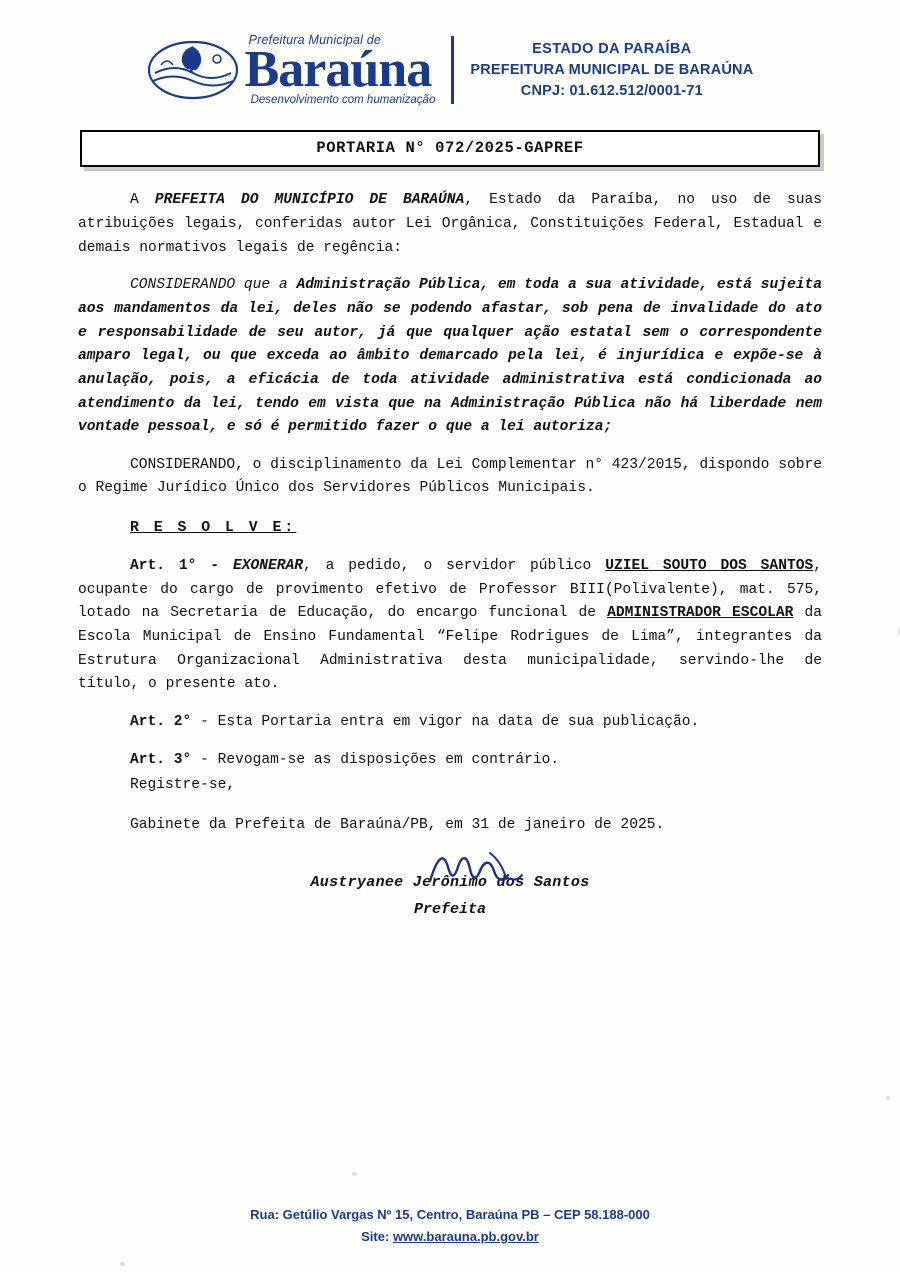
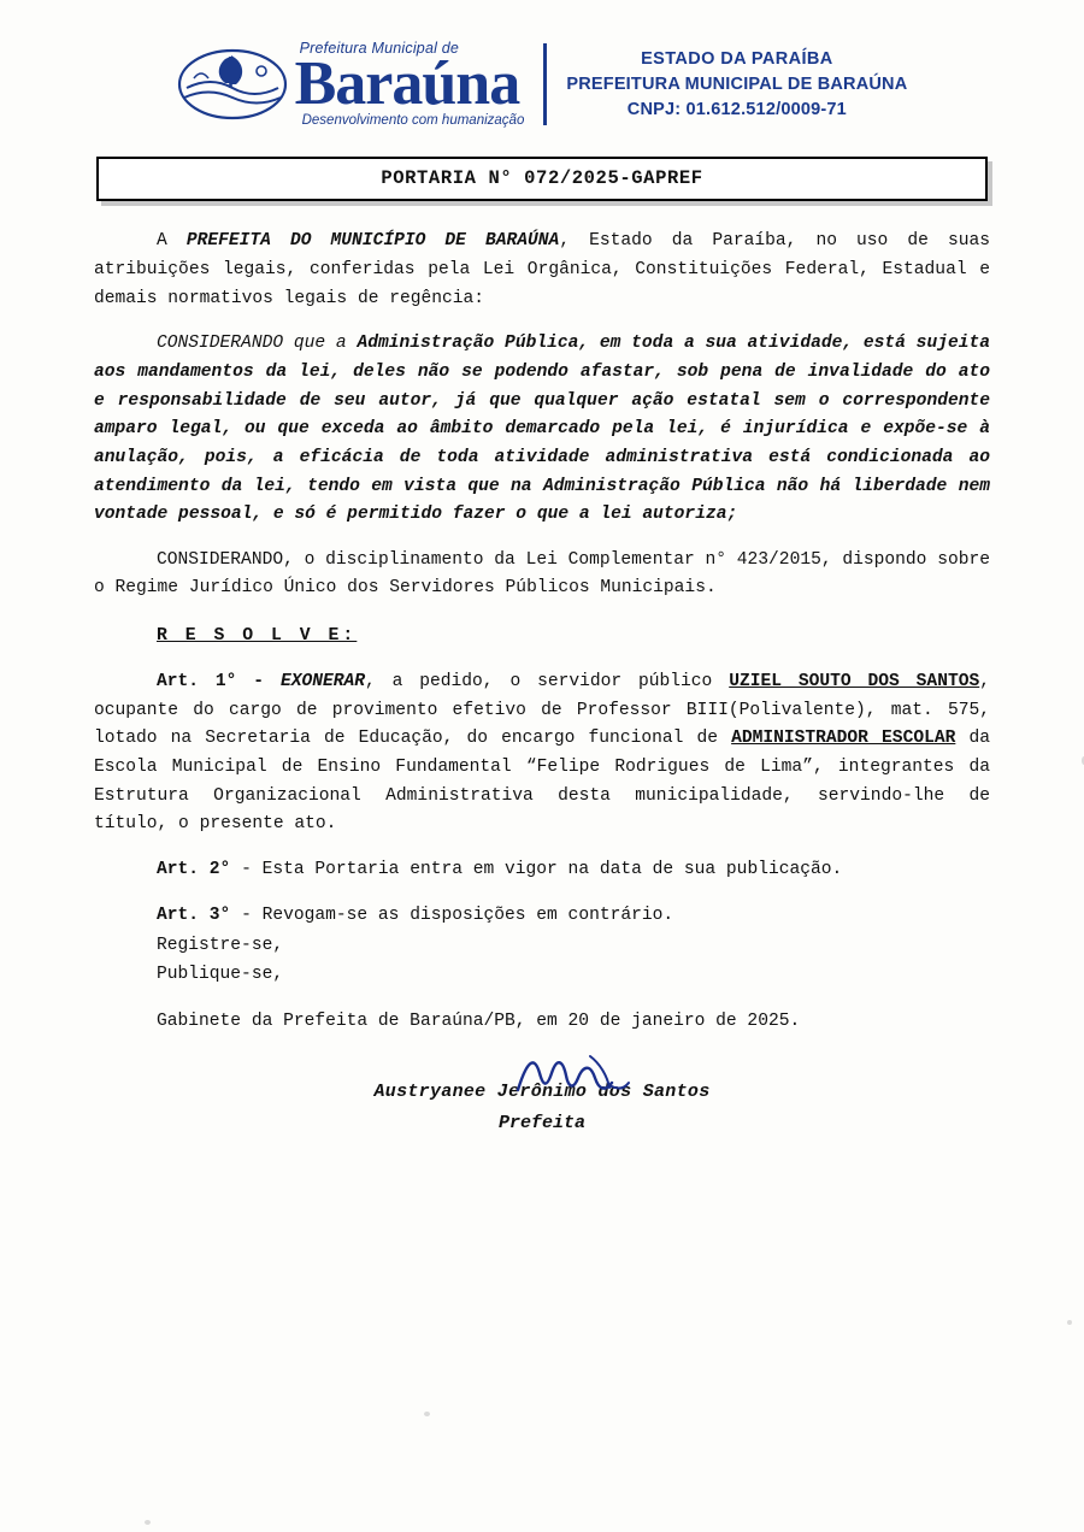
  Prefeitura Municipal de
  Baraúna
  Desenvolvimento com humanização
  ESTADO DA PARAÍBA
  PREFEITURA MUNICIPAL DE BARAÚNA
- CNPJ: 01.612.512/0001-71
+ CNPJ: 01.612.512/0009-71
  PORTARIA N° 072/2025-GAPREF
- A PREFEITA DO MUNICÍPIO DE BARAÚNA, Estado da Paraíba, no uso de suas atribuições legais, conferidas autor Lei Orgânica, Constituições Federal, Estadual e demais normativos legais de regência:
+ A PREFEITA DO MUNICÍPIO DE BARAÚNA, Estado da Paraíba, no uso de suas atribuições legais, conferidas pela Lei Orgânica, Constituições Federal, Estadual e demais normativos legais de regência:
  CONSIDERANDO que a Administração Pública, em toda a sua atividade, está sujeita aos mandamentos da lei, deles não se podendo afastar, sob pena de invalidade do ato e responsabilidade de seu autor, já que qualquer ação estatal sem o correspondente amparo legal, ou que exceda ao âmbito demarcado pela lei, é injurídica e expõe-se à anulação, pois, a eficácia de toda atividade administrativa está condicionada ao atendimento da lei, tendo em vista que na Administração Pública não há liberdade nem vontade pessoal, e só é permitido fazer o que a lei autoriza;
  CONSIDERANDO, o disciplinamento da Lei Complementar n° 423/2015, dispondo sobre o Regime Jurídico Único dos Servidores Públicos Municipais.
  R E S O L V E:
  Art. 1° - EXONERAR, a pedido, o servidor público UZIEL SOUTO DOS SANTOS, ocupante do cargo de provimento efetivo de Professor BIII(Polivalente), mat. 575, lotado na Secretaria de Educação, do encargo funcional de ADMINISTRADOR ESCOLAR da Escola Municipal de Ensino Fundamental “Felipe Rodrigues de Lima”, integrantes da Estrutura Organizacional Administrativa desta municipalidade, servindo-lhe de título, o presente ato.
  Art. 2° - Esta Portaria entra em vigor na data de sua publicação.
  Art. 3° - Revogam-se as disposições em contrário.
  Registre-se,
+ Publique-se,
- Gabinete da Prefeita de Baraúna/PB, em 31 de janeiro de 2025.
+ Gabinete da Prefeita de Baraúna/PB, em 20 de janeiro de 2025.
  Austryanee Jerônimo dos Santos
  Prefeita
- Rua: Getúlio Vargas Nº 15, Centro, Baraúna PB – CEP 58.188-000
- Site: www.barauna.pb.gov.br
